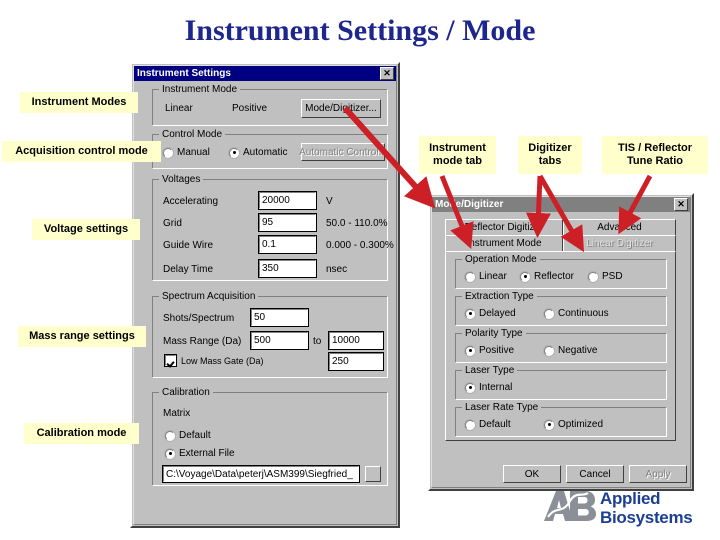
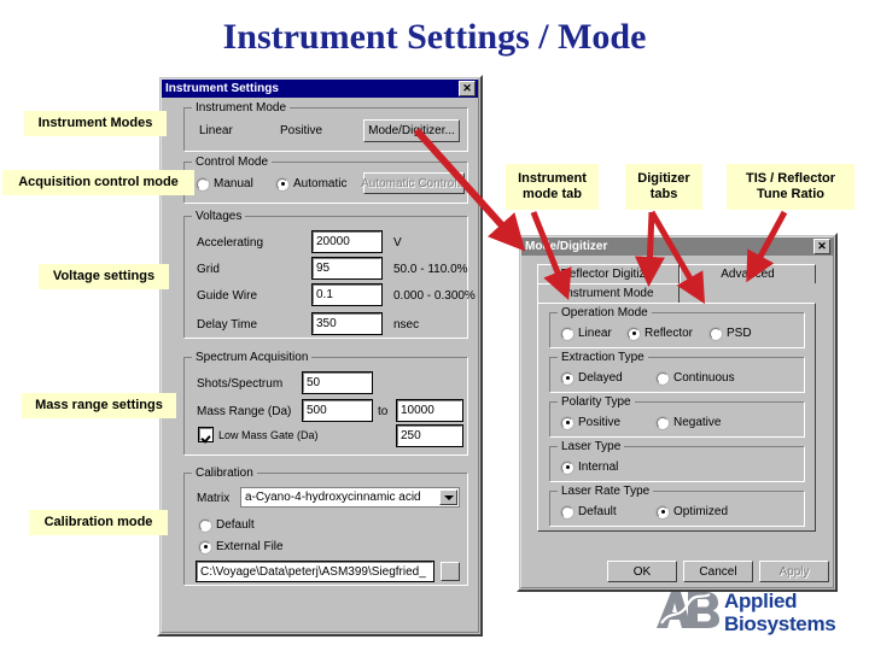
  Instrument Settings / Mode
  Instrument Settings
  ✕
  Instrument Mode
  Linear
  Positive
  Mode/Ditizer...
  Control Mode
  Manual
  Automatic
  Automatic Control.
  Voltages
  Accelerating
  20000
  V
  Grid
  95
  50.0 - 110.0%
  Guide Wire
  0.1
  0.000 - 0.300%
  Delay Time
  350
  nsec
  Spectrum Acquisition
  Shots/Spectrum
  50
  Mass Range (Da)
  500
  to
  10000
  Low Mass Gate (Da)
  250
  Calibration
  Matrix
+ a-Cyano-4-hydroxycinnamic acid
  Default
  External File
  C:\Voyage\Data\peterj\ASM399\Siegfried_
  Moe/Digitizer
  ✕
  Reflector Digitizer
  Advanced
  Instrument Mode
- Linear Digitizer
  Operation Mode
  Linear
  Reflector
  PSD
  Extraction Type
  Delayed
  Continuous
  Polarity Type
  Positive
  Negative
  Laser Type
  Internal
  Laser Rate Type
  Default
  Optimized
  OK
  Cancel
  Apply
  Instrument Modes
  Acquisition control mode
  Voltage settings
  Mass range settings
  Calibration mode
  Instrument
  mode tab
  Digitizer
  tabs
  TIS / Reflector
  Tune Ratio
  Applied
  Biosystems
